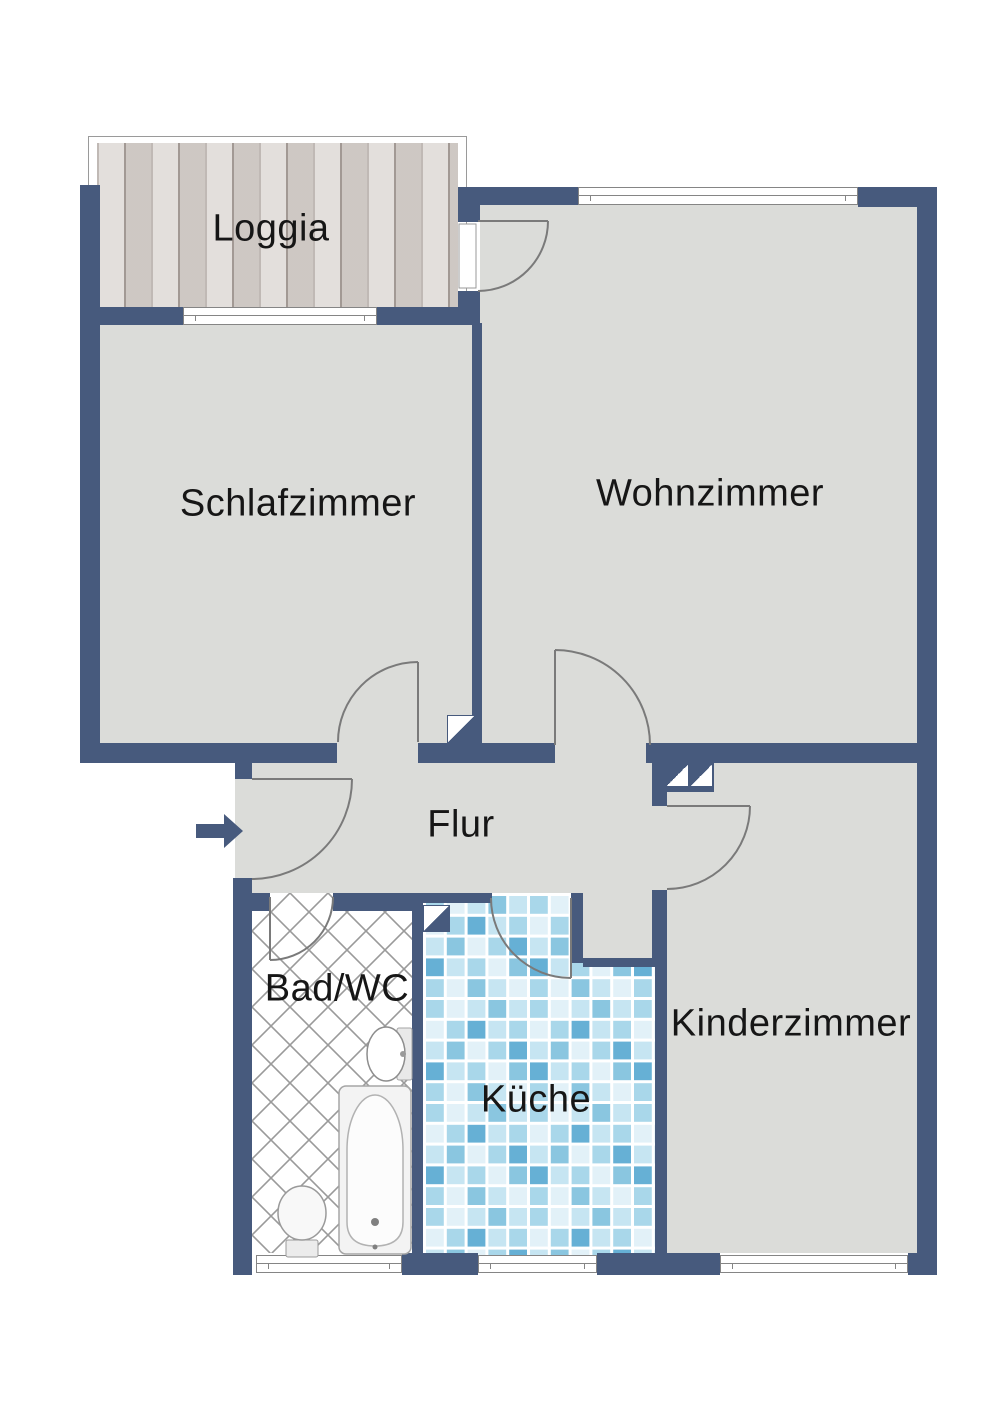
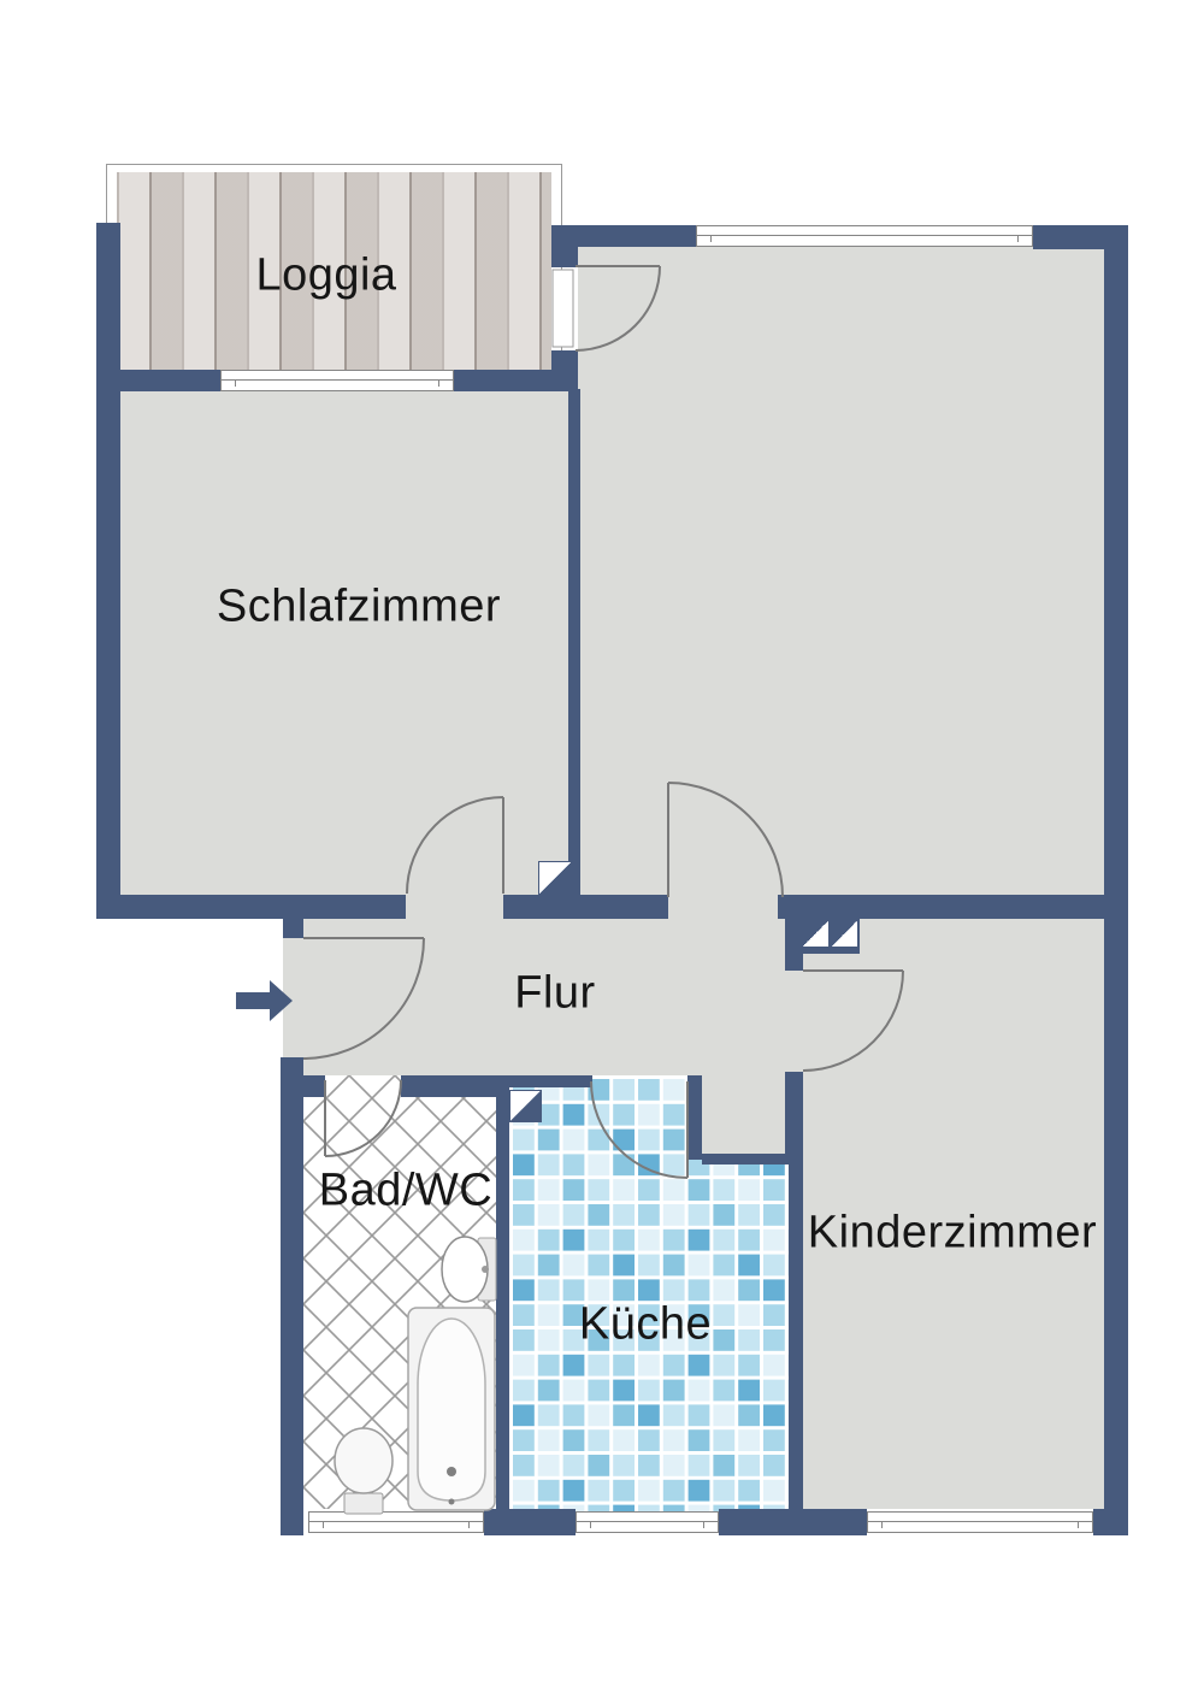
  Loggia
  Schlafzimmer
- Wohnzimmer
  Flur
  Bad/WC
  Küche
  Kinderzimmer
